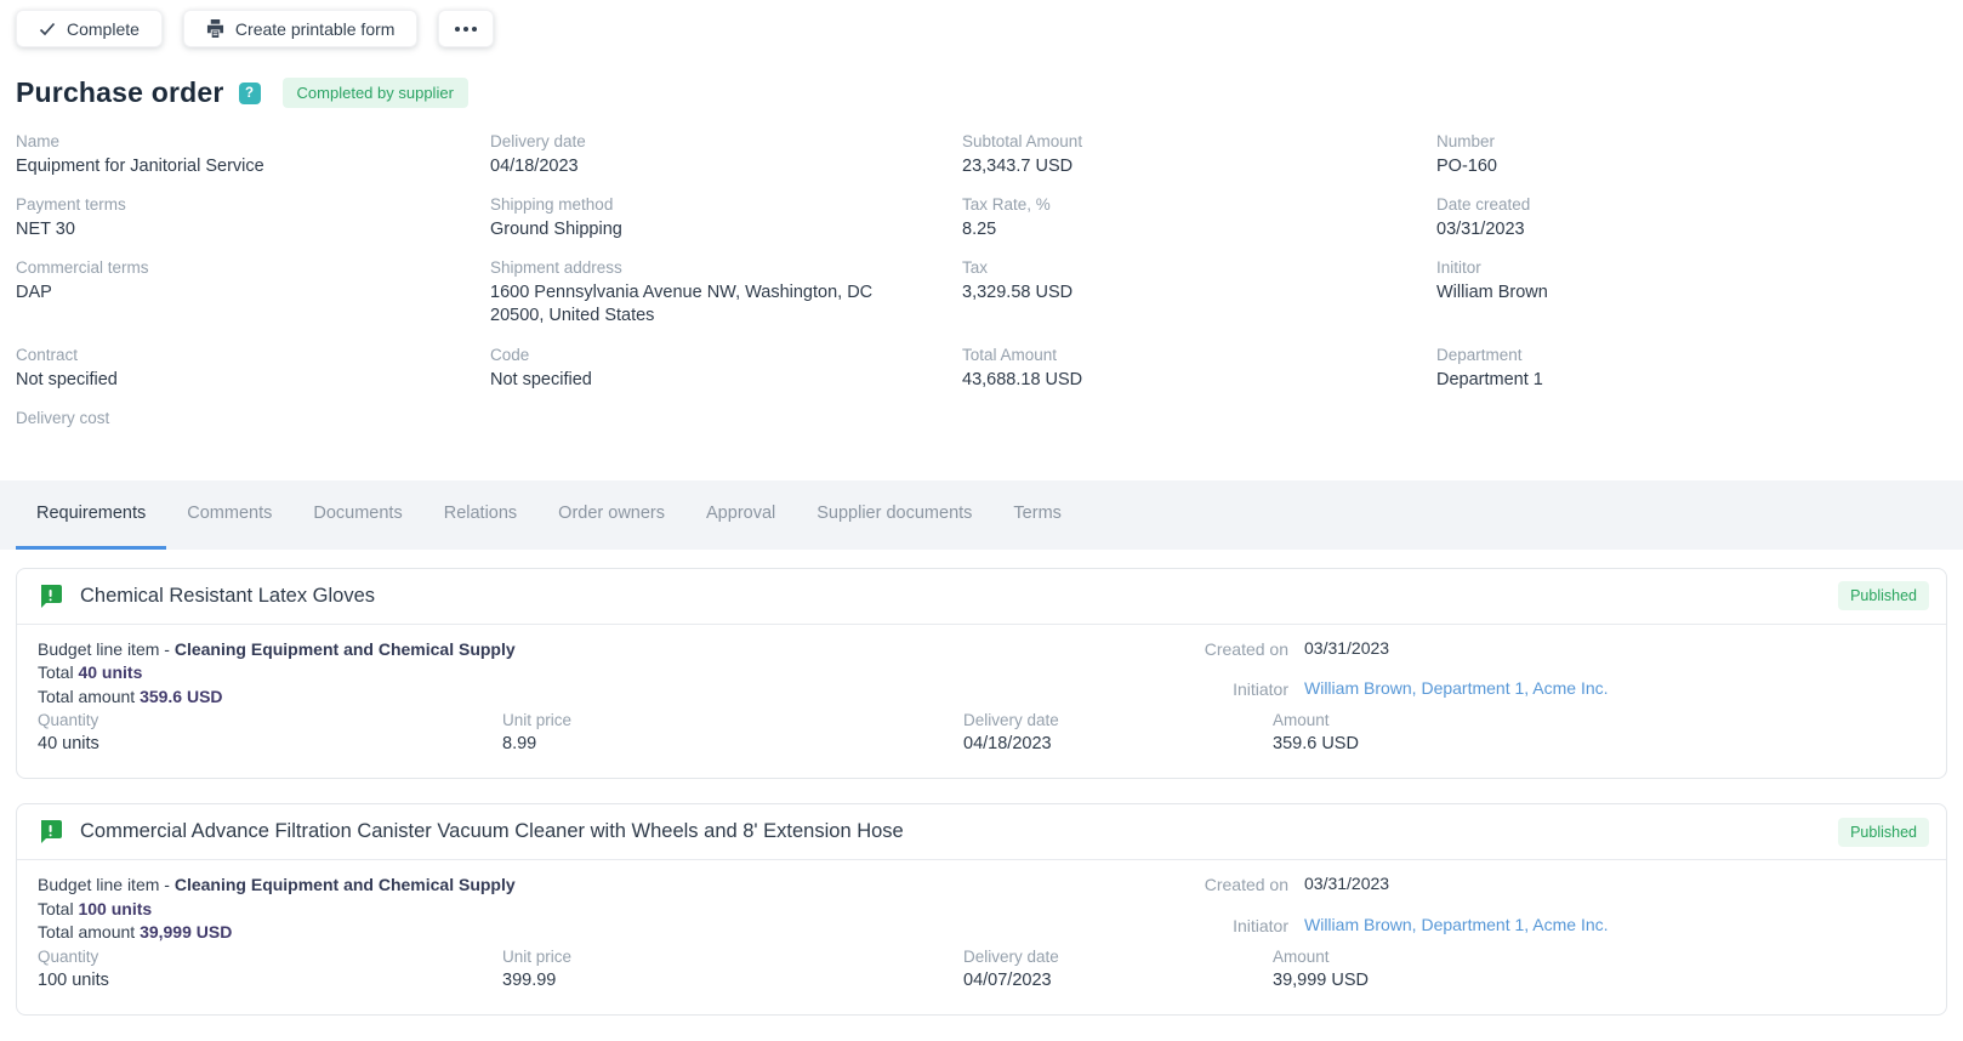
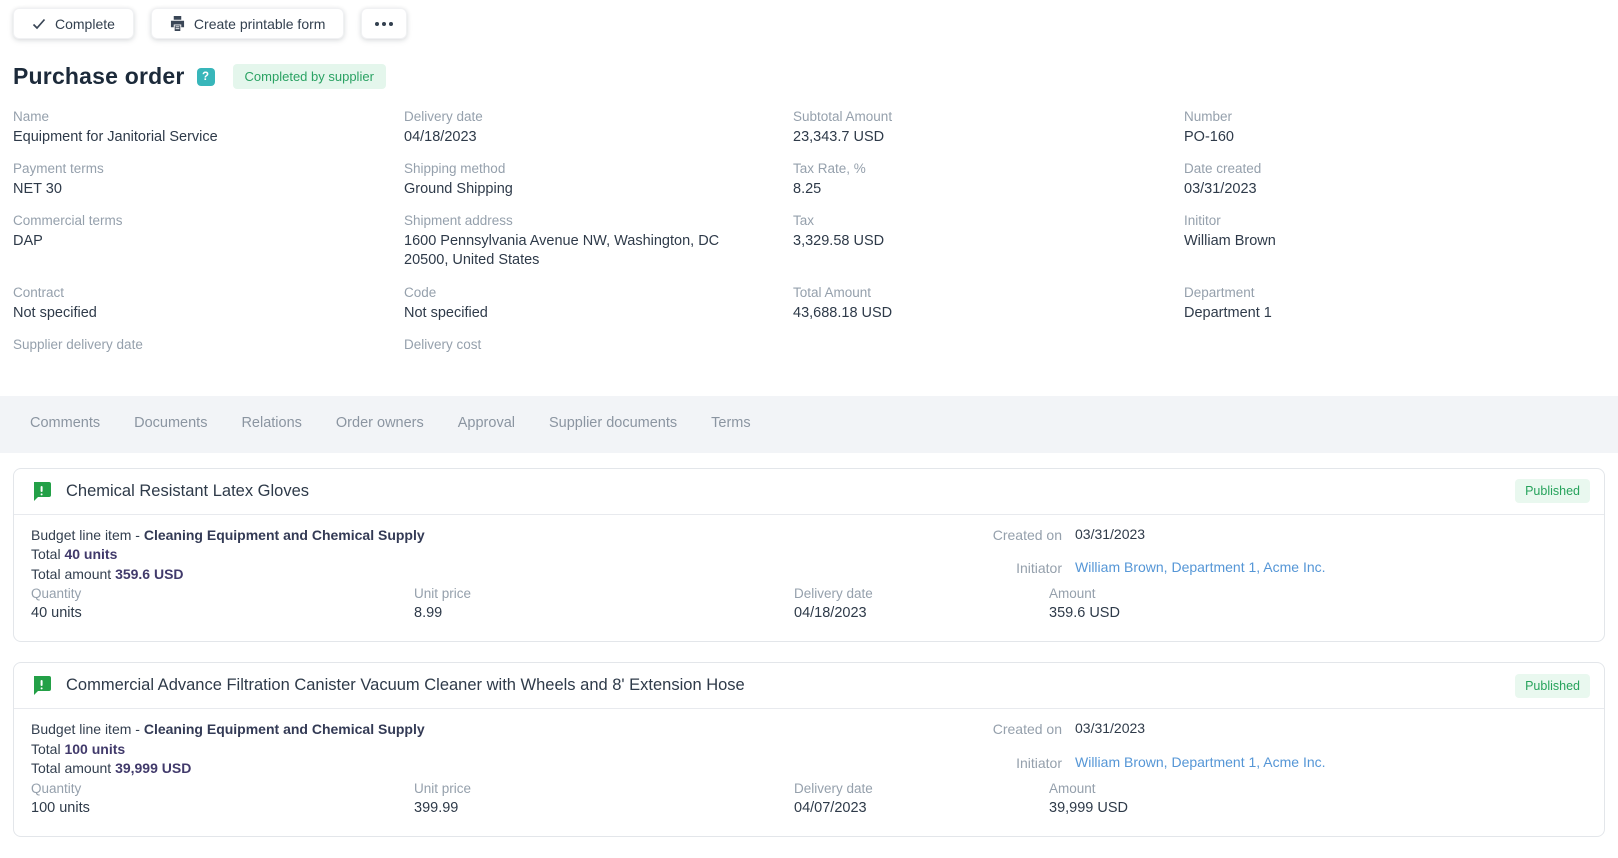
  Complete
  Create printable form
  Purchase order
  ?
  Completed by supplier
  Name
  Equipment for Janitorial Service
  Delivery date
  04/18/2023
  Subtotal Amount
  23,343.7 USD
  Number
  PO-160
  Payment terms
  NET 30
  Shipping method
  Ground Shipping
  Tax Rate, %
  8.25
  Date created
  03/31/2023
  Commercial terms
  DAP
  Shipment address
  1600 Pennsylvania Avenue NW, Washington, DC 20500, United States
  Tax
  3,329.58 USD
  Inititor
  William Brown
  Contract
  Not specified
  Code
  Not specified
  Total Amount
  43,688.18 USD
  Department
  Department 1
+ Supplier delivery date
  Delivery cost
- Requirements
  Comments
  Documents
  Relations
  Order owners
  Approval
  Supplier documents
  Terms
  Chemical Resistant Latex Gloves
  Published
  Budget line item - Cleaning Equipment and Chemical Supply
  Total 40 units
  Total amount 359.6 USD
  Created on
  03/31/2023
  Initiator
  William Brown, Department 1, Acme Inc.
  Quantity
  40 units
  Unit price
  8.99
  Delivery date
  04/18/2023
  Amount
  359.6 USD
  Commercial Advance Filtration Canister Vacuum Cleaner with Wheels and 8' Extension Hose
  Published
  Budget line item - Cleaning Equipment and Chemical Supply
  Total 100 units
  Total amount 39,999 USD
  Created on
  03/31/2023
  Initiator
  William Brown, Department 1, Acme Inc.
  Quantity
  100 units
  Unit price
  399.99
  Delivery date
  04/07/2023
  Amount
  39,999 USD
